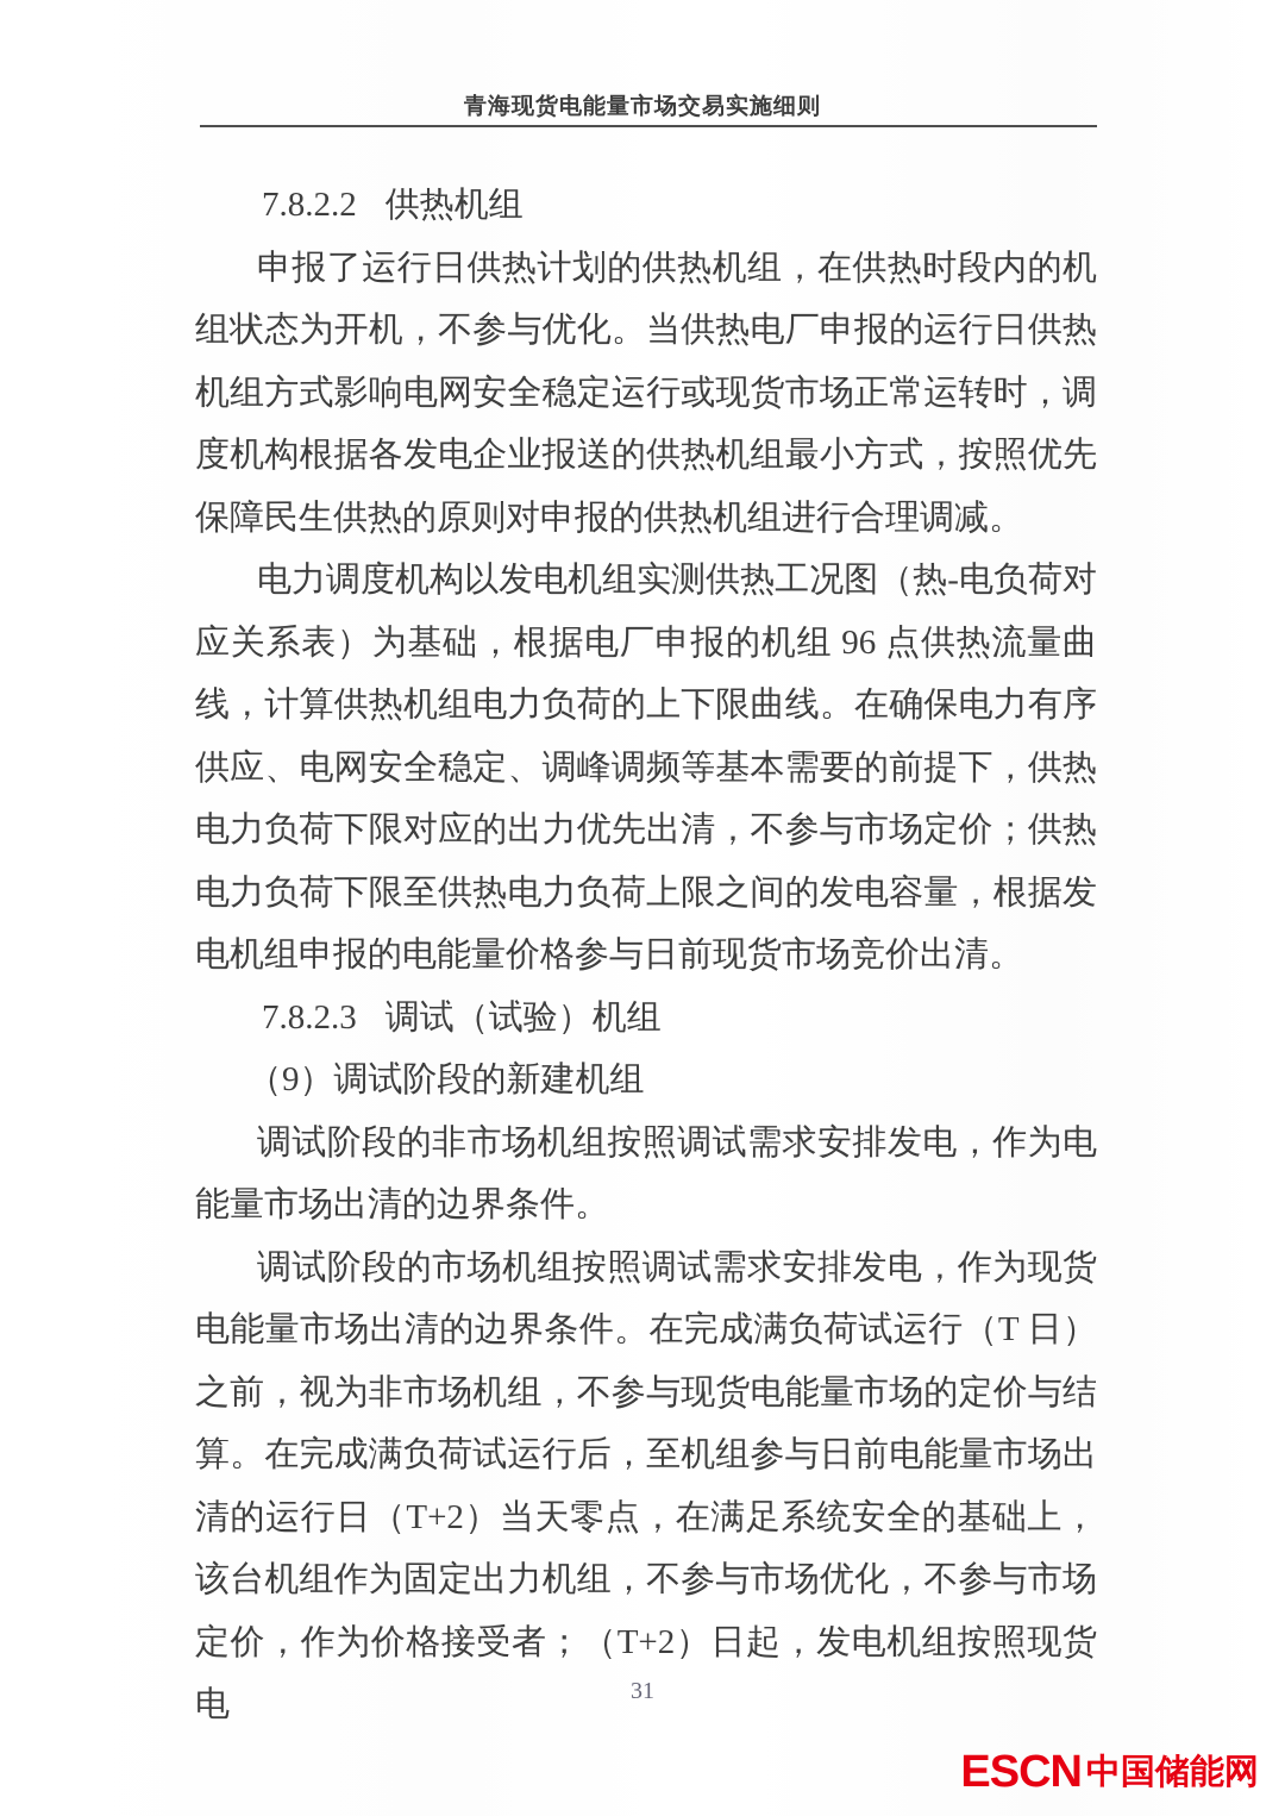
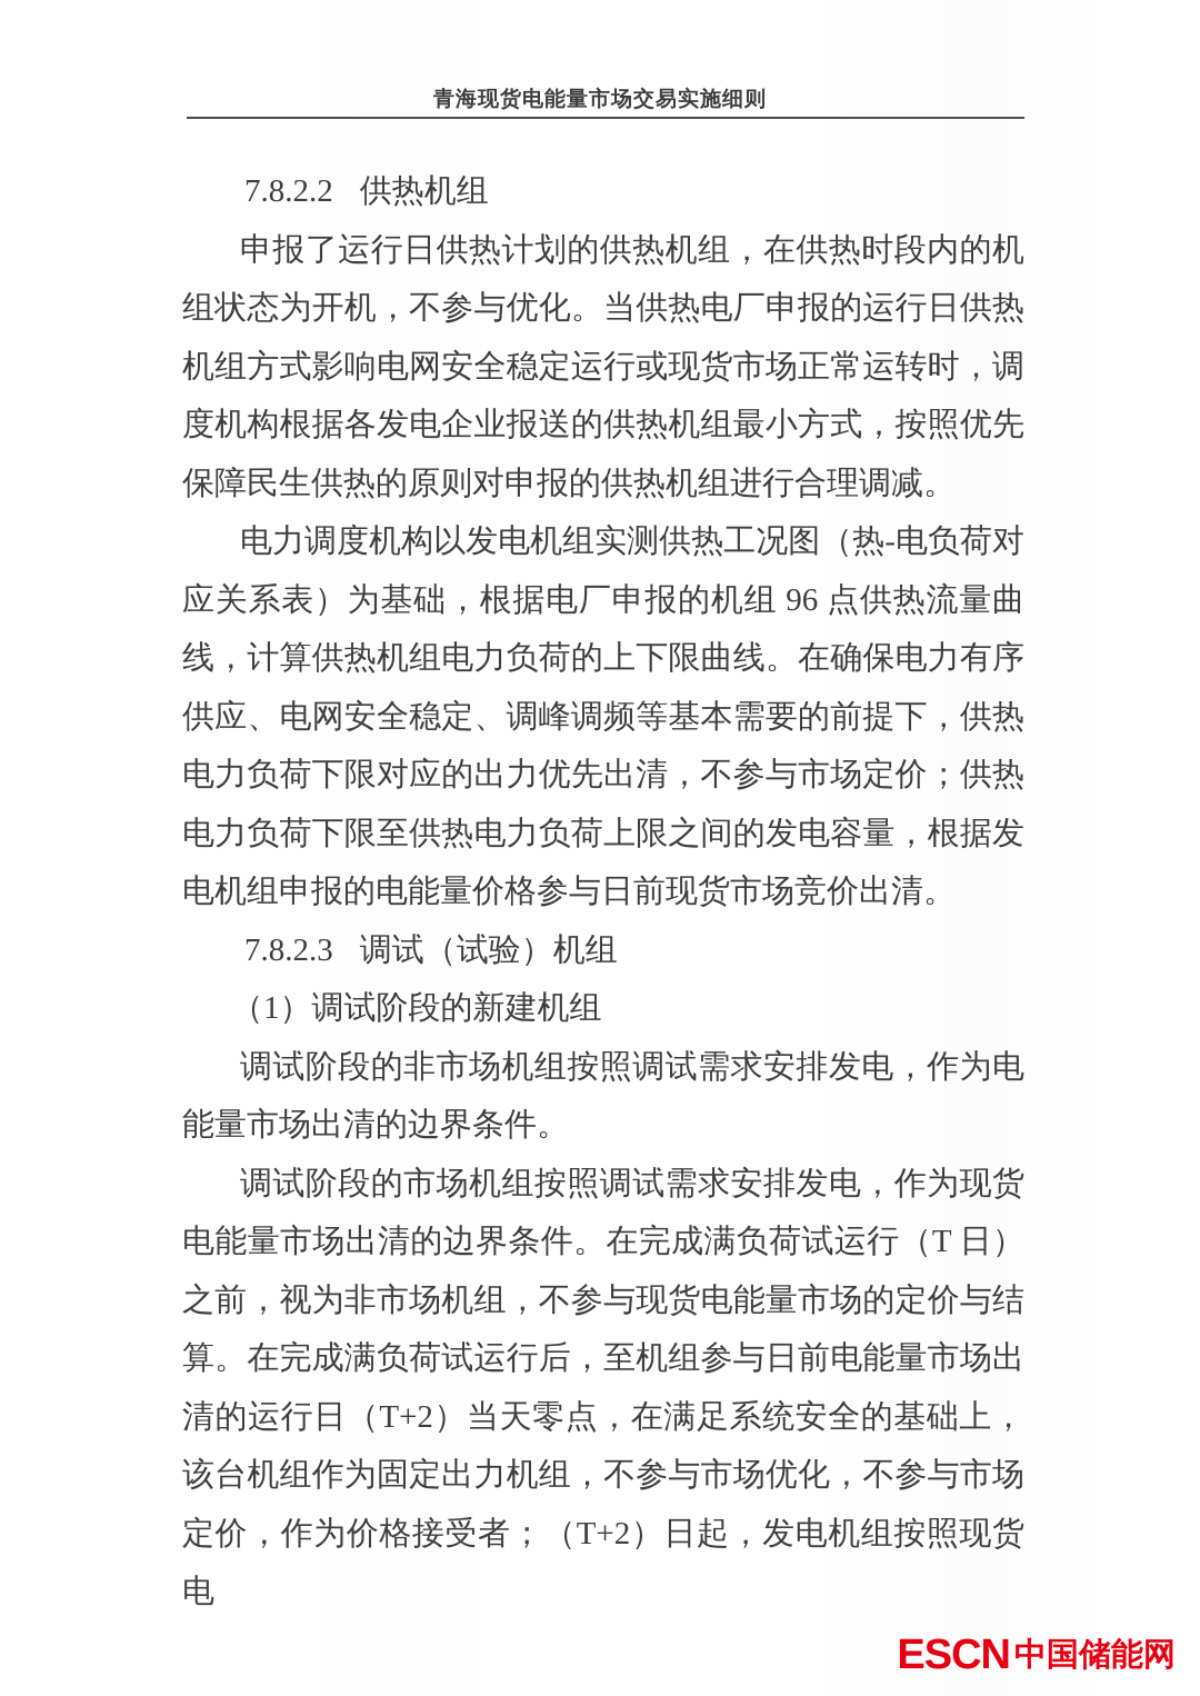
  青海现货电能量市场交易实施细则
  7.8.2.2 供热机组
  申报了运行日供热计划的供热机组，在供热时段内的机组状态为开机，不参与优化。当供热电厂申报的运行日供热机组方式影响电网安全稳定运行或现货市场正常运转时，调度机构根据各发电企业报送的供热机组最小方式，按照优先保障民生供热的原则对申报的供热机组进行合理调减。
  电力调度机构以发电机组实测供热工况图（热-电负荷对应关系表）为基础，根据电厂申报的机组 96 点供热流量曲线，计算供热机组电力负荷的上下限曲线。在确保电力有序供应、电网安全稳定、调峰调频等基本需要的前提下，供热电力负荷下限对应的出力优先出清，不参与市场定价；供热电力负荷下限至供热电力负荷上限之间的发电容量，根据发电机组申报的电能量价格参与日前现货市场竞价出清。
  7.8.2.3 调试（试验）机组
- （9）调试阶段的新建机组
+ （1）调试阶段的新建机组
  调试阶段的非市场机组按照调试需求安排发电，作为电能量市场出清的边界条件。
  调试阶段的市场机组按照调试需求安排发电，作为现货电能量市场出清的边界条件。在完成满负荷试运行（T 日）之前，视为非市场机组，不参与现货电能量市场的定价与结算。在完成满负荷试运行后，至机组参与日前电能量市场出清的运行日（T+2）当天零点，在满足系统安全的基础上，该台机组作为固定出力机组，不参与市场优化，不参与市场定价，作为价格接受者；（T+2）日起，发电机组按照现货电
- 31
  ESCN
  中国储能网
